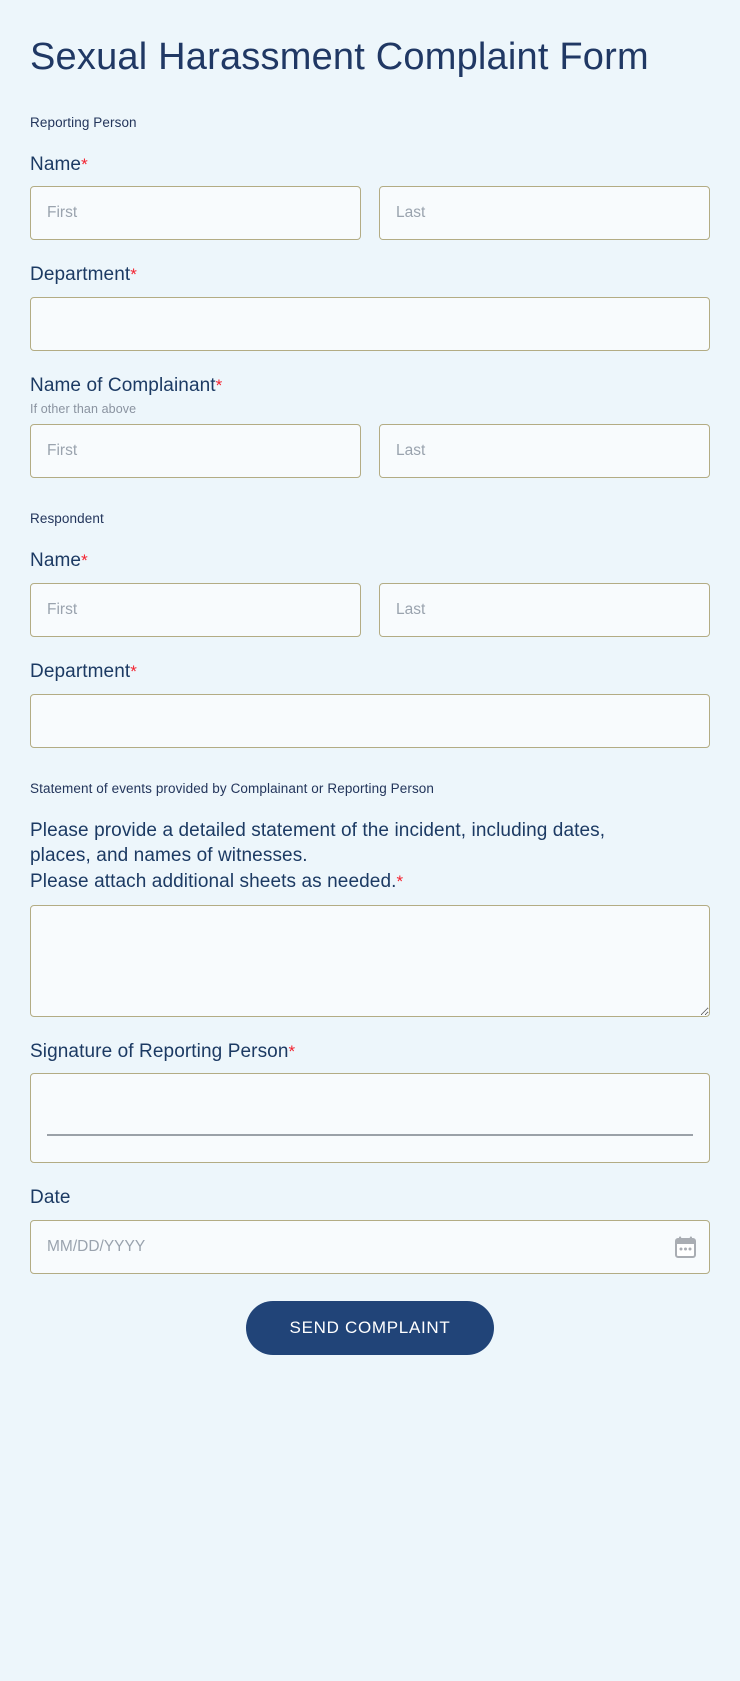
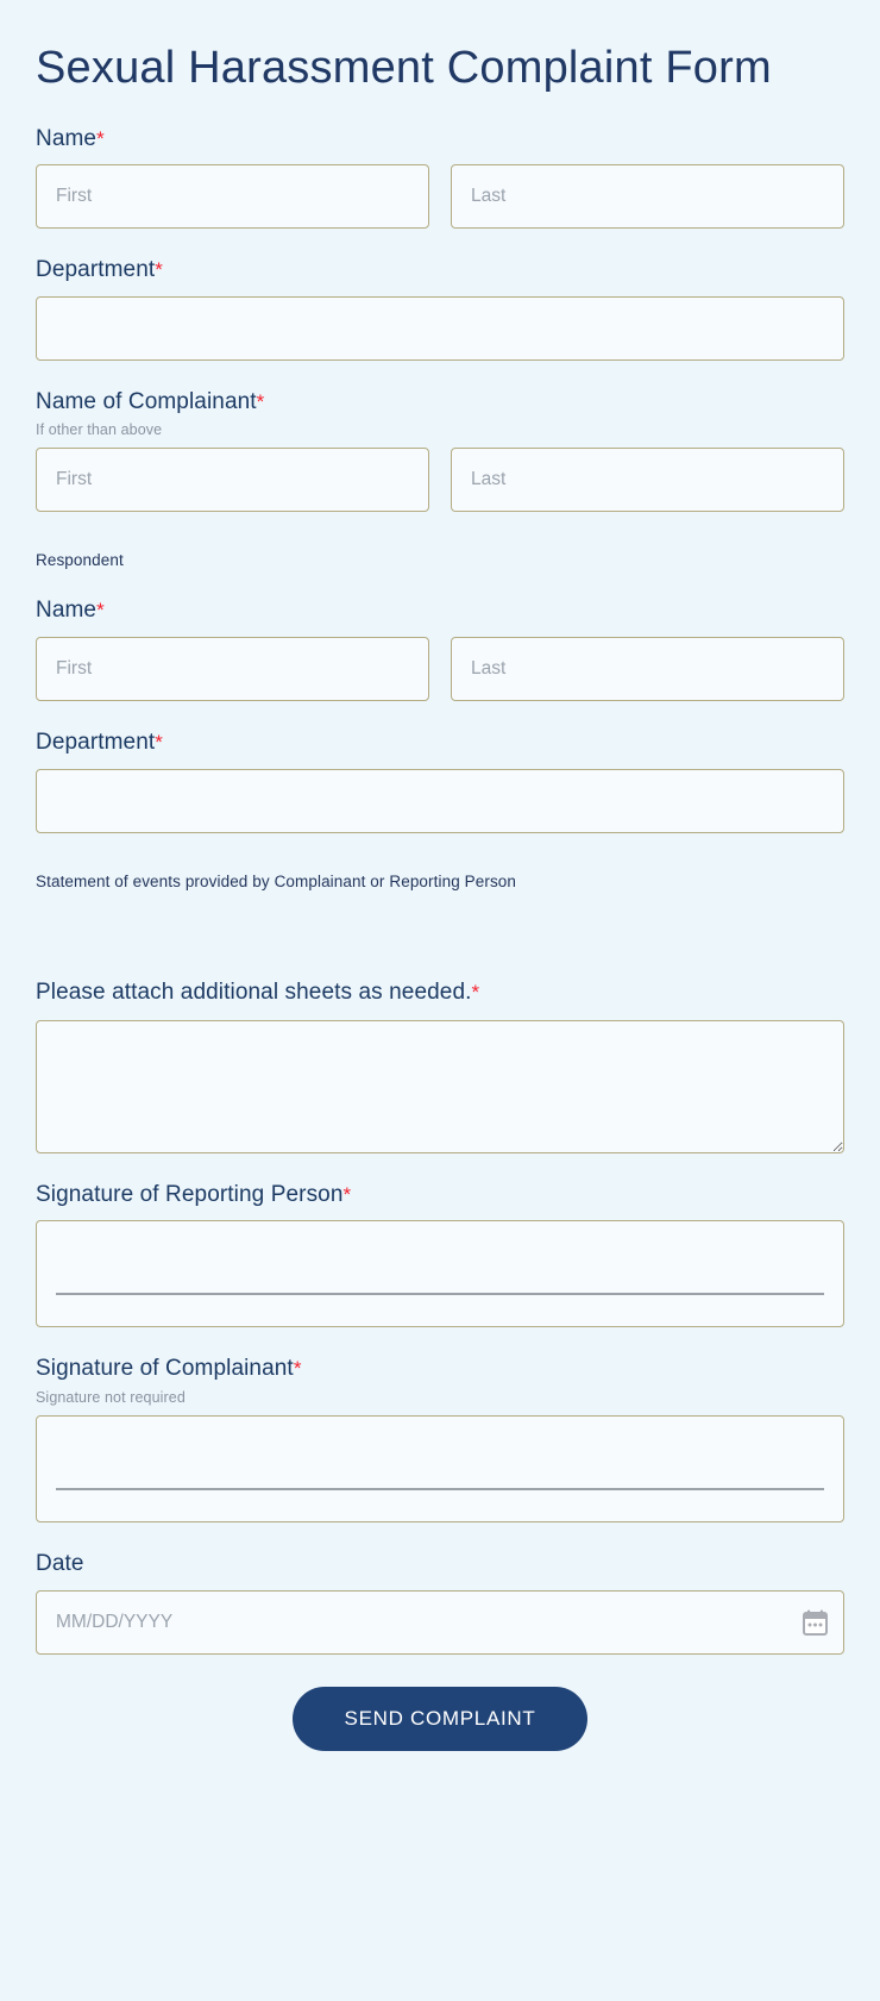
  Sexual Harassment Complaint Form
- Reporting Person
  Name*
  First
  Last
  Department*
  Name of Complainant*
  If other than above
  First
  Last
  Respondent
  Name*
  First
  Last
  Department*
  Statement of events provided by Complainant or Reporting Person
- Please provide a detailed statement of the incident, including dates,
- places, and names of witnesses.
  Please attach additional sheets as needed.*
  Signature of Reporting Person*
+ Signature of Complainant*
+ Signature not required
  Date
  MM/DD/YYYY
  SEND COMPLAINT
